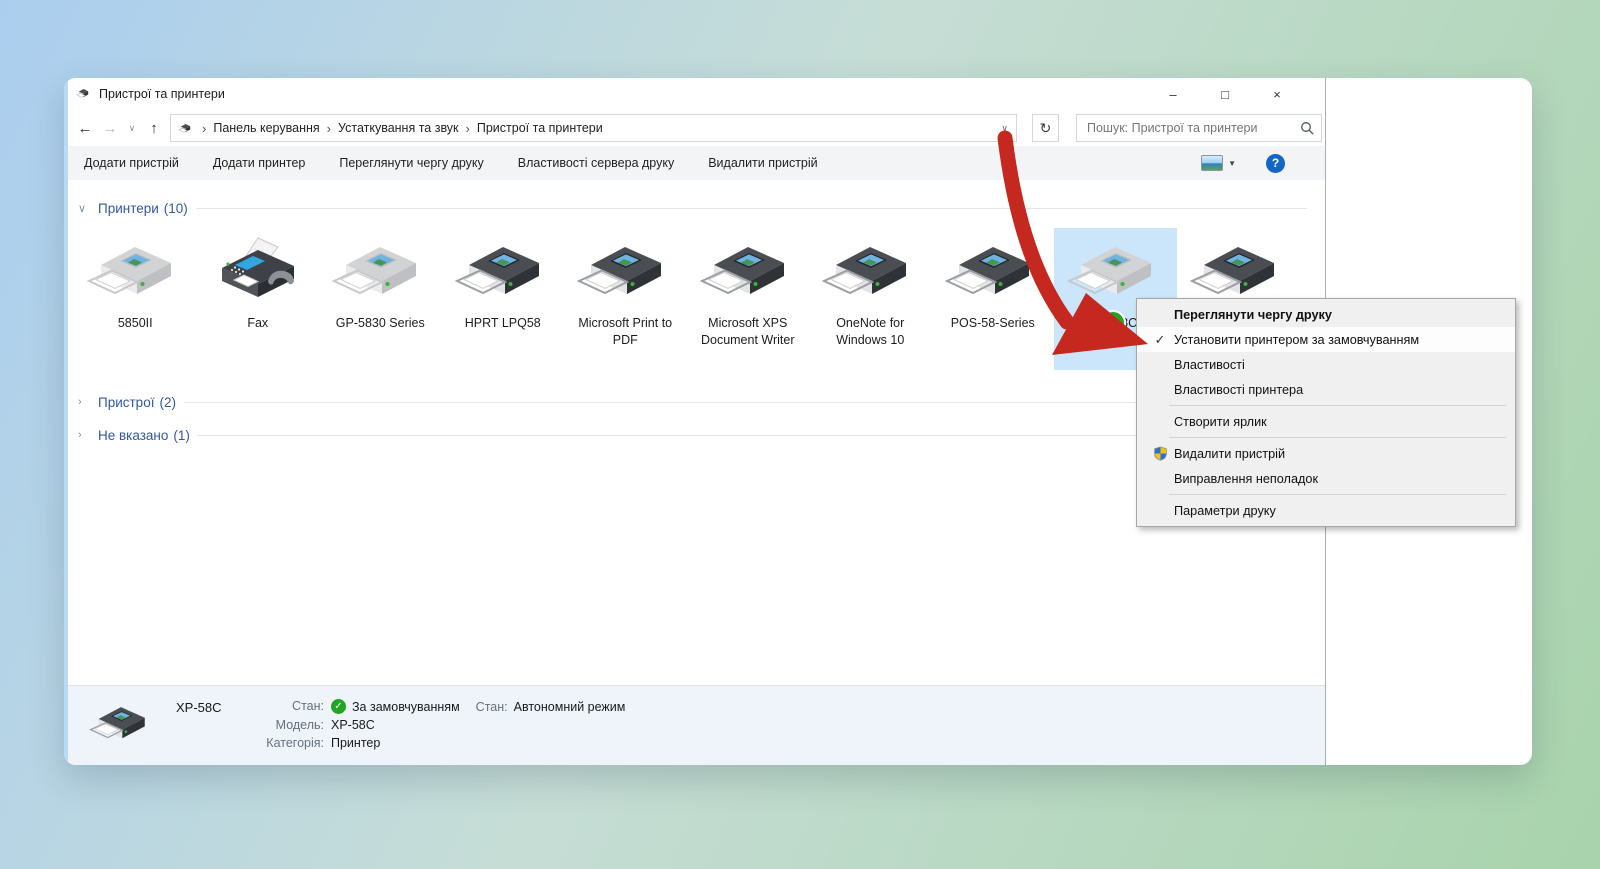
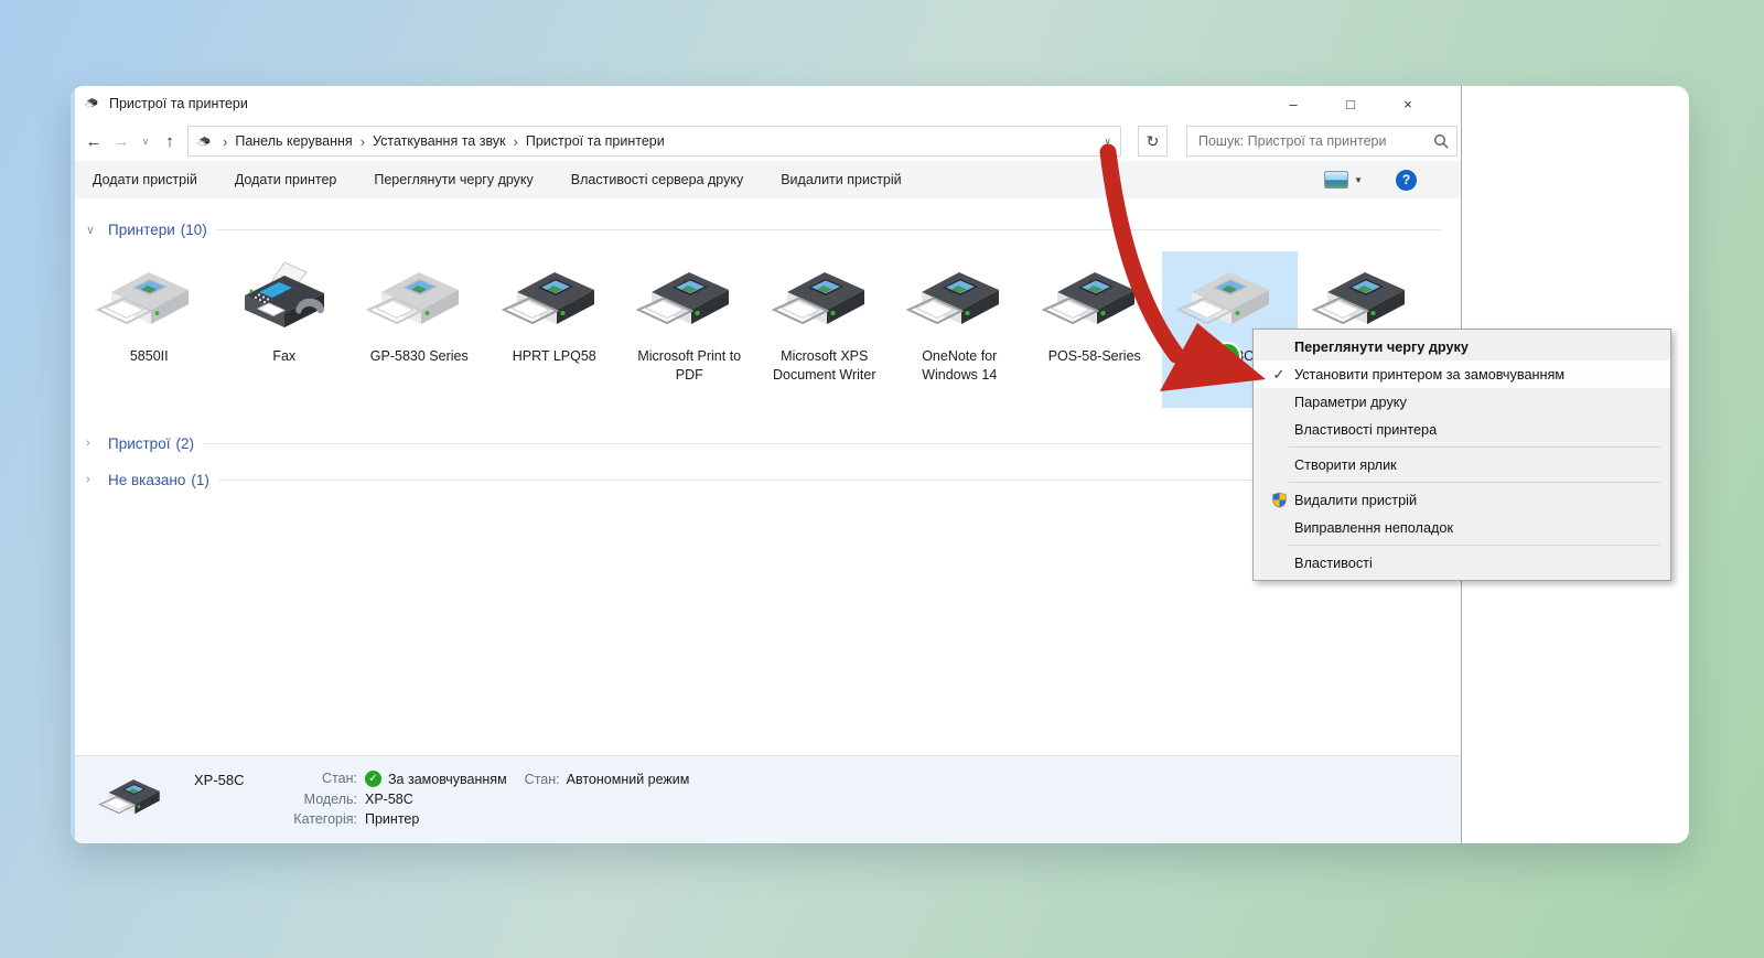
  Пристрої та принтери
  –
  □
  ×
  ←
  →
  ∨
  ↑
  ›
  Панель керування
  ›
  Устаткування та звук
  ›
  Пристрої та принтери
  ∨
  ↻
  Пошук: Пристрої та принтери
  Додати пристрій
  Додати принтер
  Переглянути чергу друку
  Властивості сервера друку
  Видалити пристрій
  ▼
  ?
  ∨
  Принтери
  (10)
  5850II
  Fax
  GP-5830 Series
  HPRT LPQ58
  Microsoft Print to PDF
  Microsoft XPS Document Writer
- OneNote for Windows 10
+ OneNote for Windows 14
  POS-58-Series
  ›
  Пристрої
  (2)
  ›
  Не вказано
  (1)
  XP-58C
  Стан:
  ✓
  За замовчуванням
  Стан:
  Автономний режим
  Модель:
  XP-58C
  Категорія:
  Принтер
  Переглянути чергу друку
  ✓
  Установити принтером за замовчуванням
- Властивості
+ Параметри друку
  Властивості принтера
  Створити ярлик
  Видалити пристрій
  Виправлення неполадок
- Параметри друку
+ Властивості
